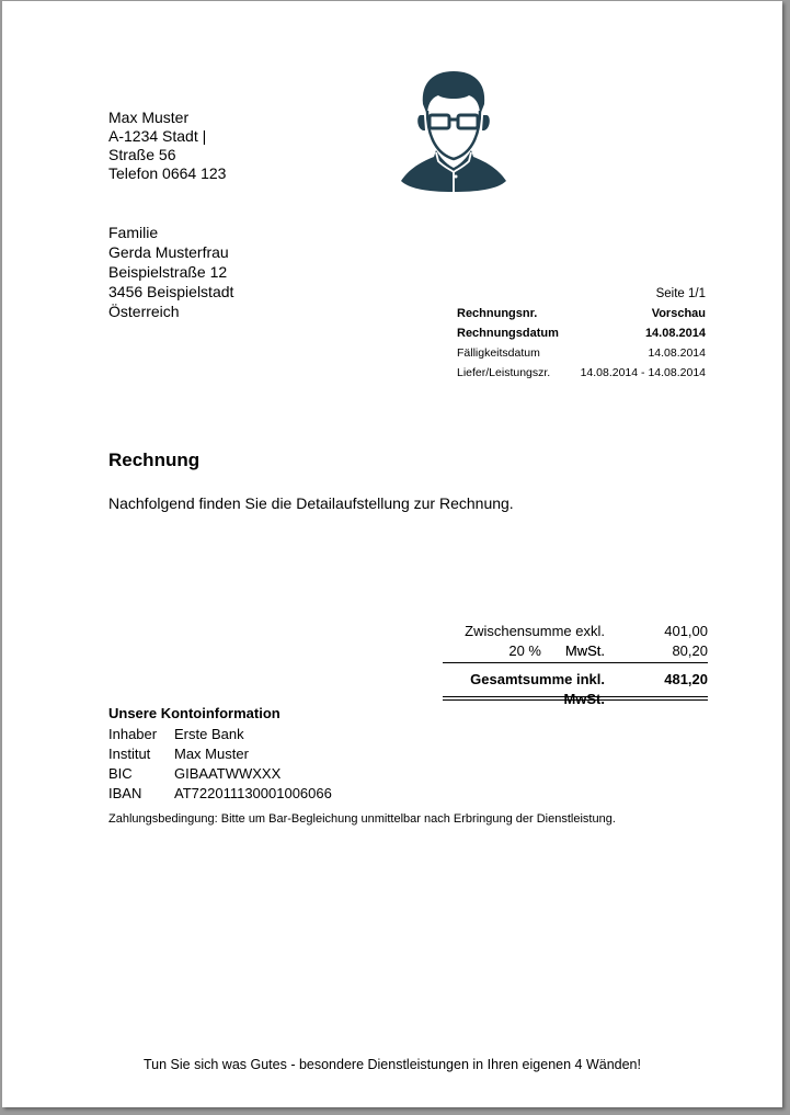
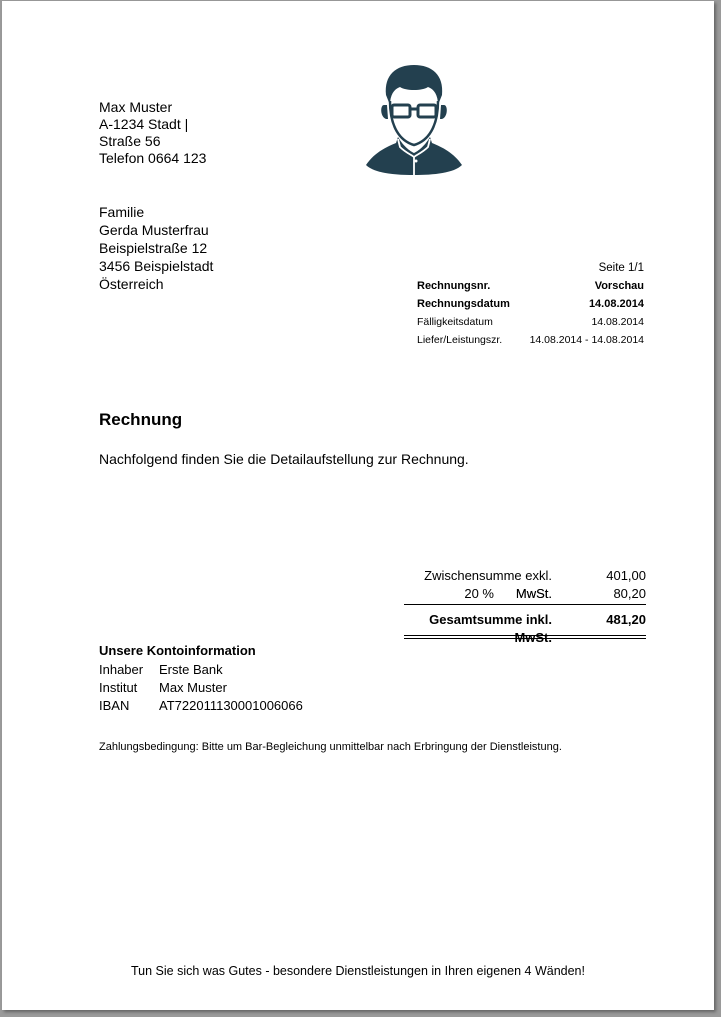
  Max Muster
  A-1234 Stadt |
  Straße 56
  Telefon 0664 123
  Familie
  Gerda Musterfrau
  Beispielstraße 12
  3456 Beispielstadt
  Österreich
  Seite 1/1
  Rechnungsnr.
  Vorschau
  Rechnungsdatum
  14.08.2014
  Fälligkeitsdatum
  14.08.2014
  Liefer/Leistungszr.
  14.08.2014 - 14.08.2014
  Rechnung
  Nachfolgend finden Sie die Detailaufstellung zur Rechnung.
  Zwischensumme exkl. MwSt.
  401,00
  20 %
  MwSt.
  80,20
  Gesamtsumme inkl. MwSt.
  481,20
  Unsere Kontoinformation
  Inhaber
  Erste Bank
  Institut
  Max Muster
- BIC
- GIBAATWWXXX
  IBAN
  AT722011130001006066
  Zahlungsbedingung: Bitte um Bar-Begleichung unmittelbar nach Erbringung der Dienstleistung.
  Tun Sie sich was Gutes - besondere Dienstleistungen in Ihren eigenen 4 Wänden!
